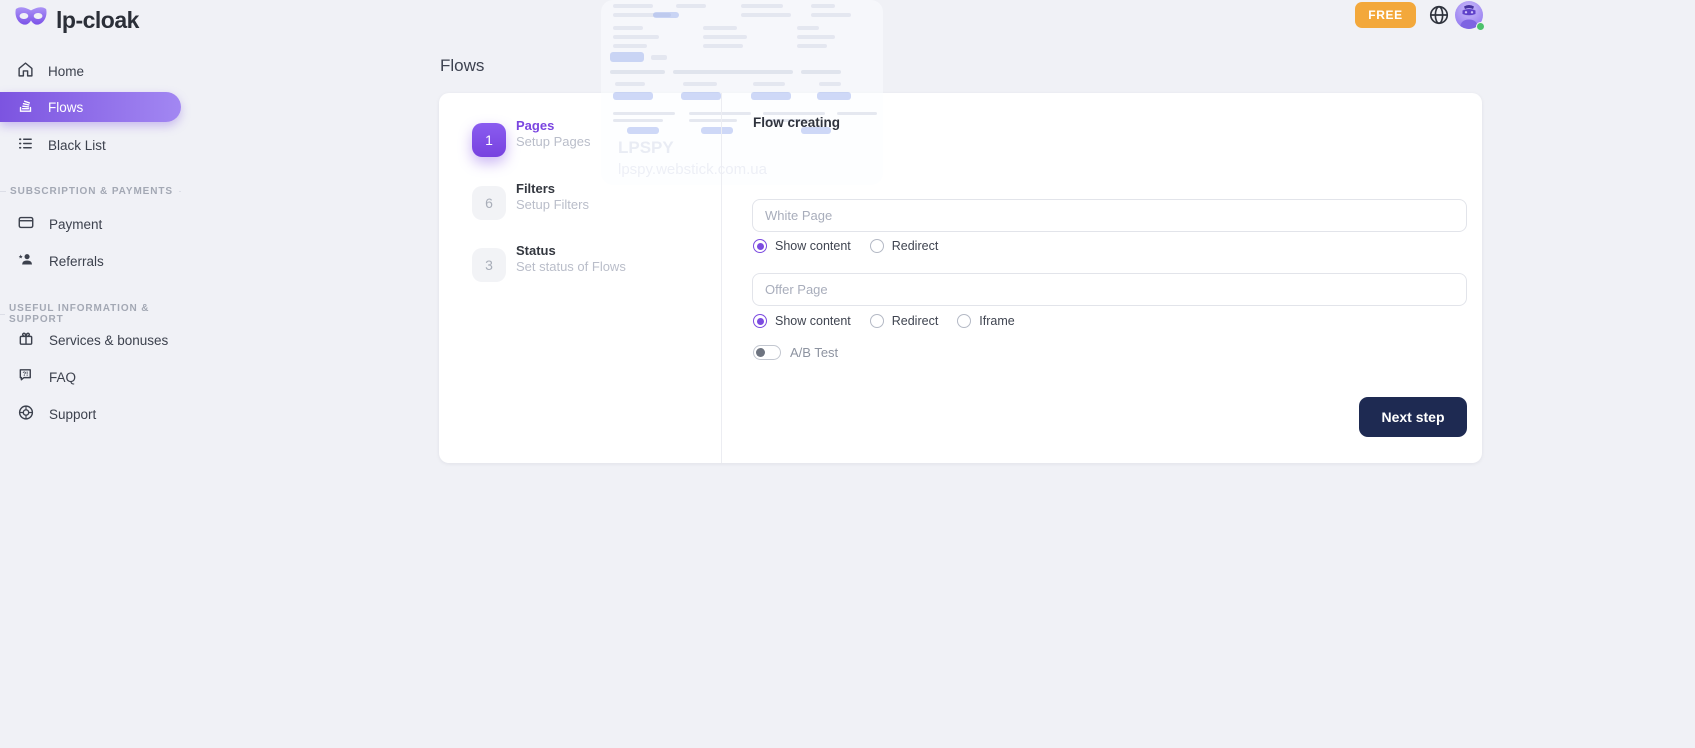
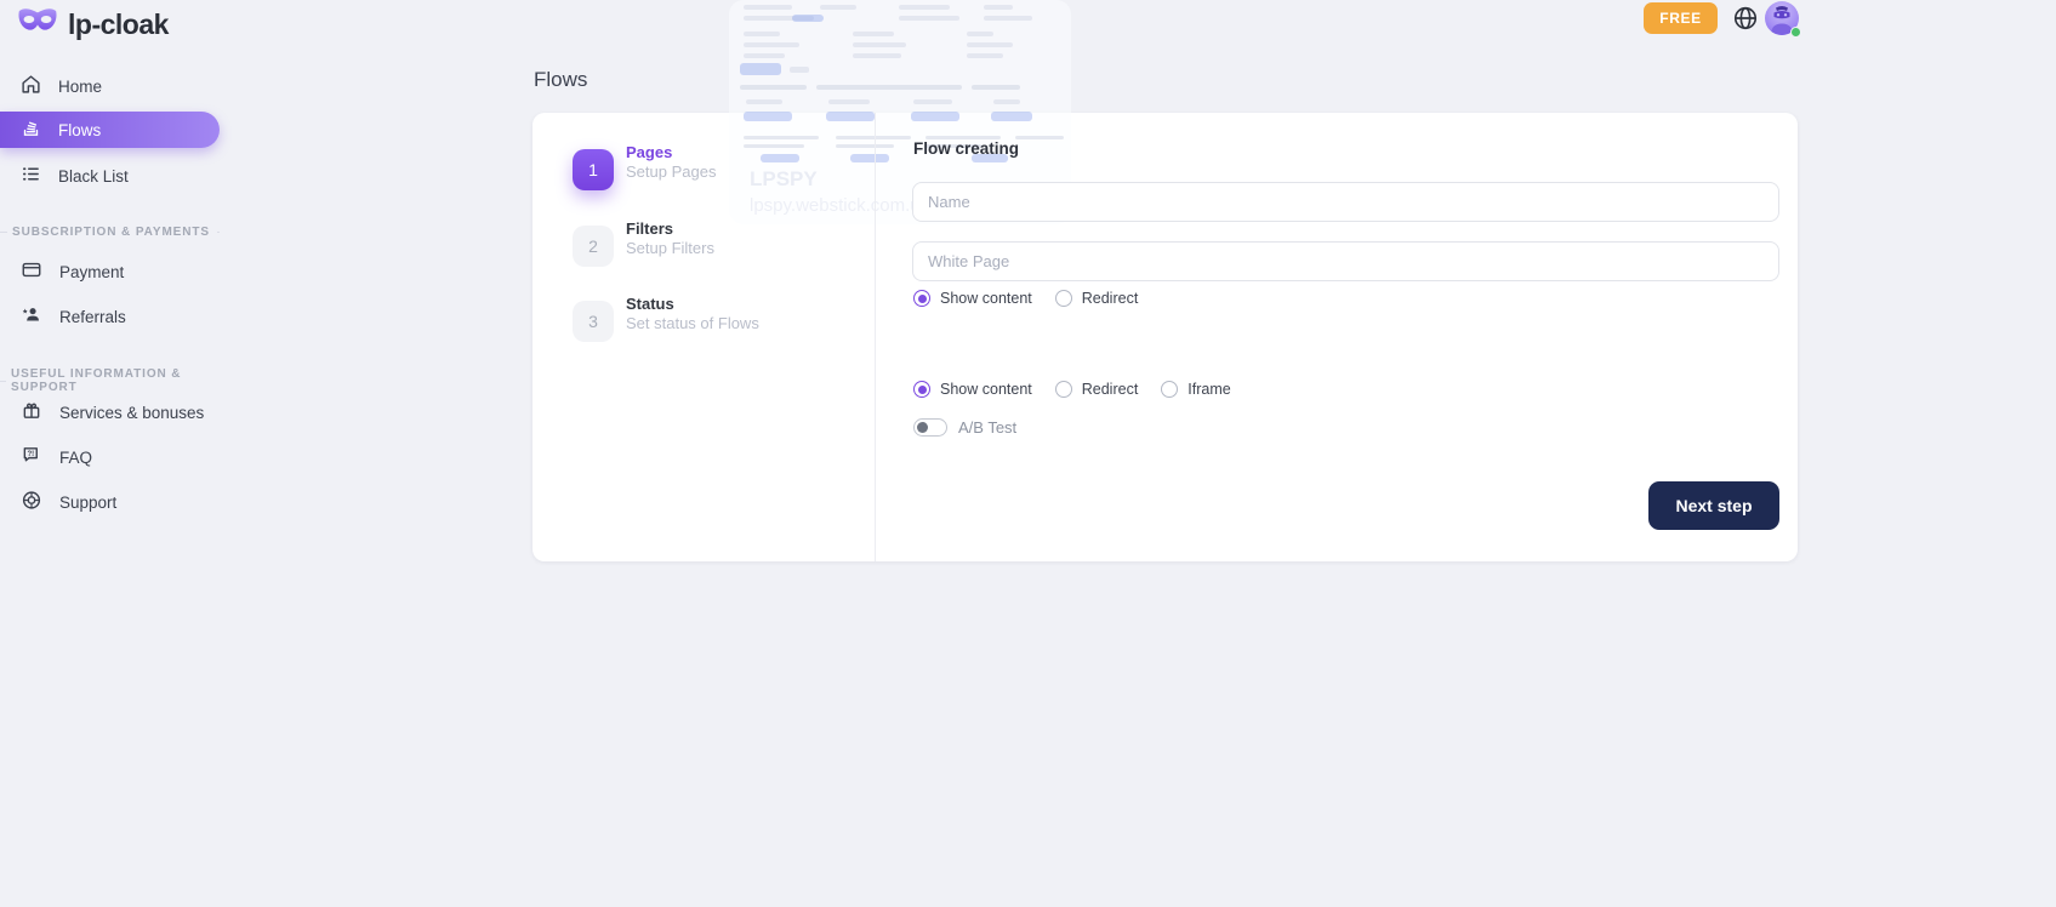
  lp-cloak
  FREE
  Home
  Flows
  Black List
  SUBSCRIPTION & PAYMENTS
  Payment
  Referrals
  USEFUL INFORMATION & SUPPORT
  Services & bonuses
  FAQ
  Support
  Flows
  1
  Pages
  Setup Pages
- 6
+ 2
  Filters
  Setup Filters
  3
  Status
  Set status of Flows
  Flow creating
+ Name
  White Page
  Show content
  Redirect
- Offer Page
  Show content
  Redirect
  Iframe
  A/B Test
  Next step
